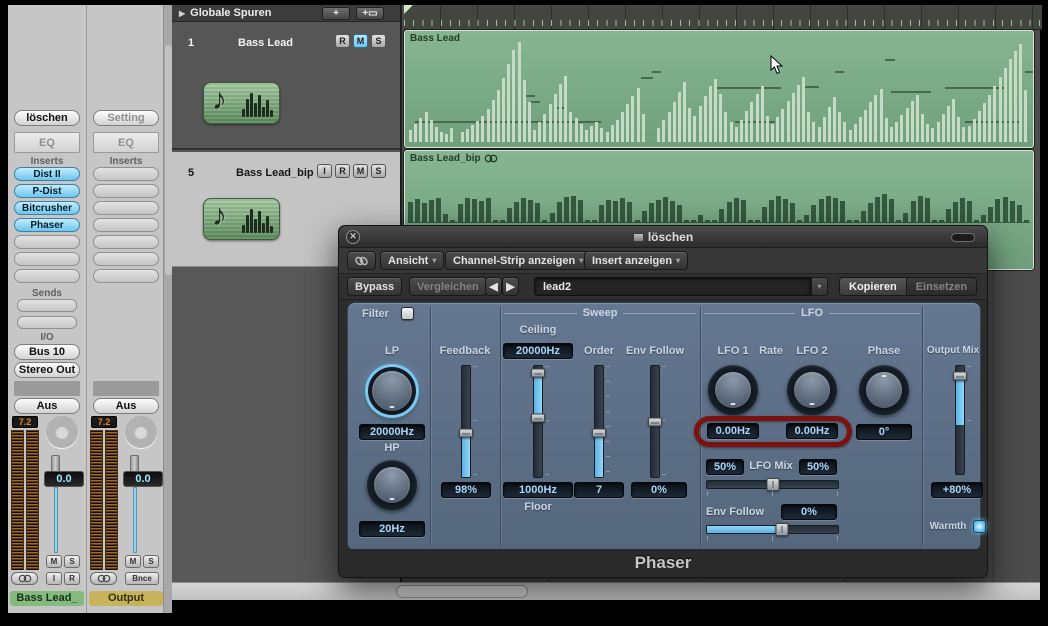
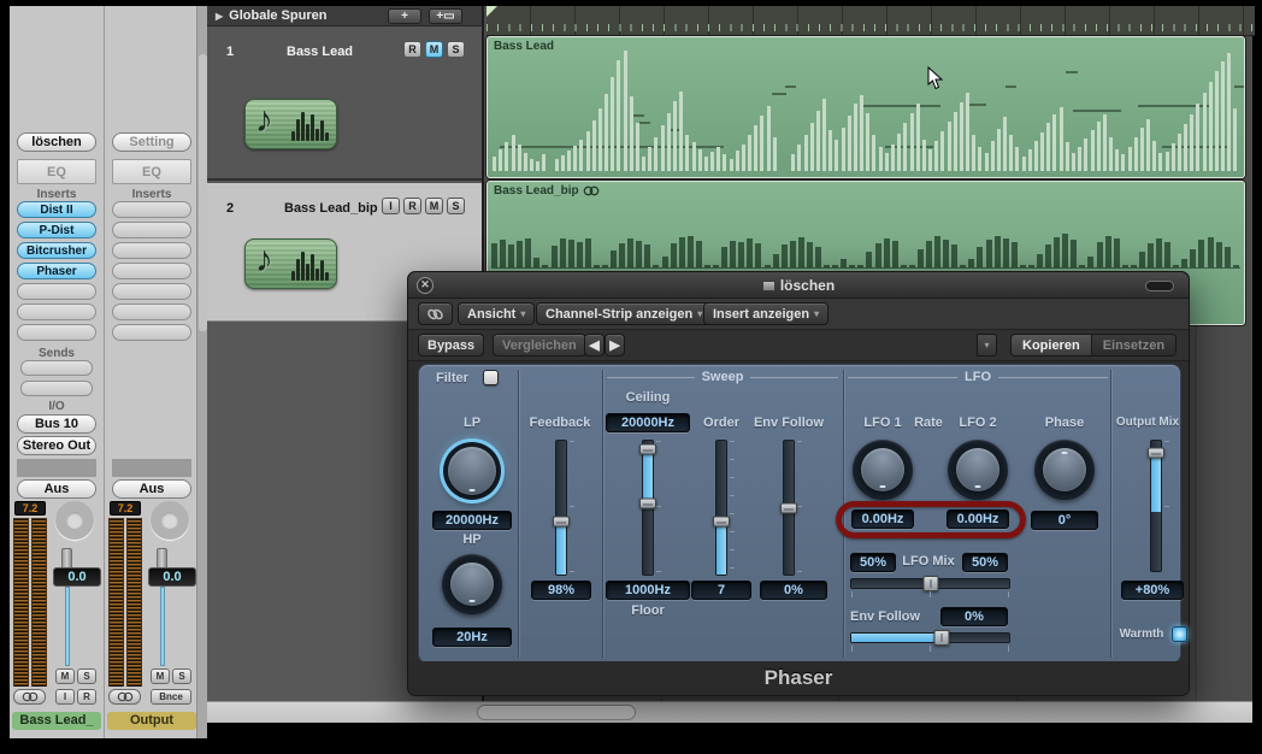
  löschen
  EQ
  Inserts
  Dist II
  P-Dist
  Bitcrusher
  Phaser
  Sends
  I/O
  Bus 10
  Stereo Out
  Aus
  7.2
  0.0
  M
  S
  I
  R
  Bass Lead_
  Setting
  EQ
  Inserts
  Aus
  7.2
  0.0
  M
  S
  Bnce
  Output
  ▶
  Globale Spuren
  +
  +▭
  1
  Bass Lead
  R
  M
  S
  ♪
- 5
+ 2
  Bass Lead_bip
  I
  R
  M
  S
  ♪
  Bass Lead
  Bass Lead_bip
  ✕
  löschen
  Ansicht
  ▾
  Channel-Strip anzeigen
  ▾
  Insert anzeigen
  ▾
  Bypass
  Vergleichen
  ◀
  ▶
- lead2
  ▾
  Kopieren
  Einsetzen
  Filter
  LP
  20000Hz
  HP
  20Hz
  Feedback
  98%
  Sweep
  Ceiling
  20000Hz
  1000Hz
  Floor
  Order
  7
  Env Follow
  0%
  LFO
  LFO 1
  Rate
  LFO 2
  Phase
  0.00Hz
  0.00Hz
  0°
  50%
  LFO Mix
  50%
  Env Follow
  0%
  Output Mix
  +80%
  Warmth
  Phaser
